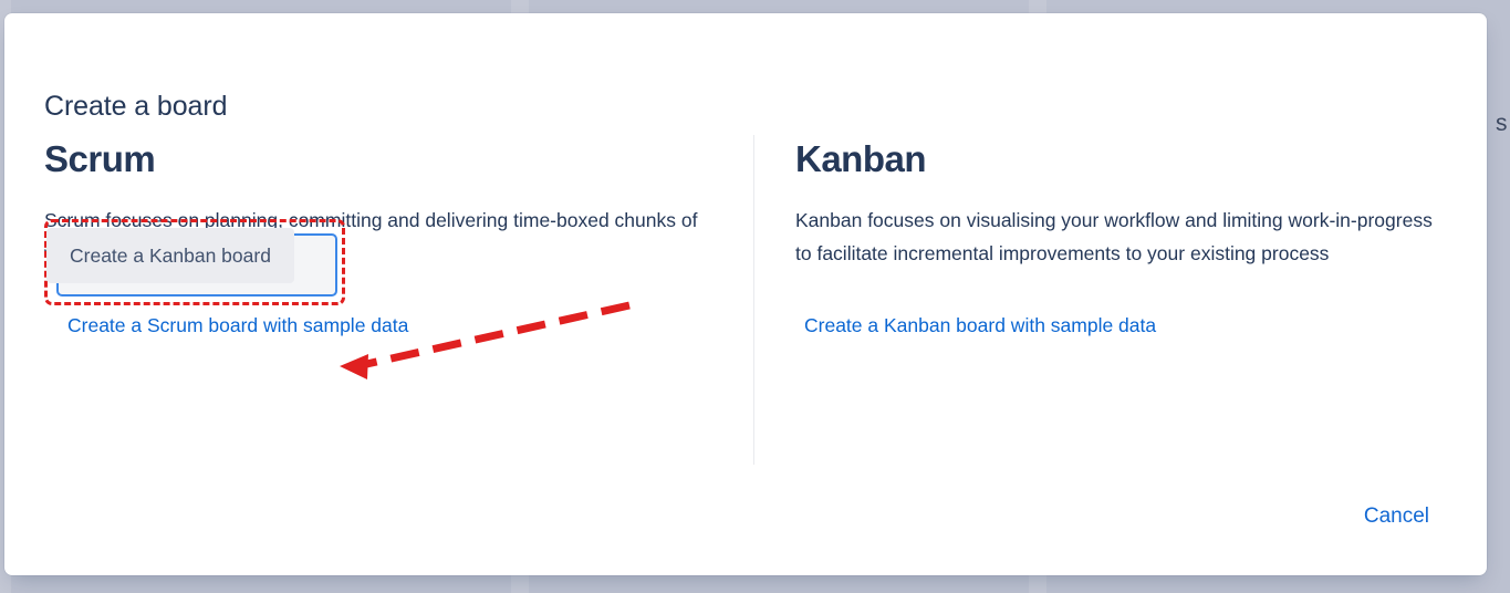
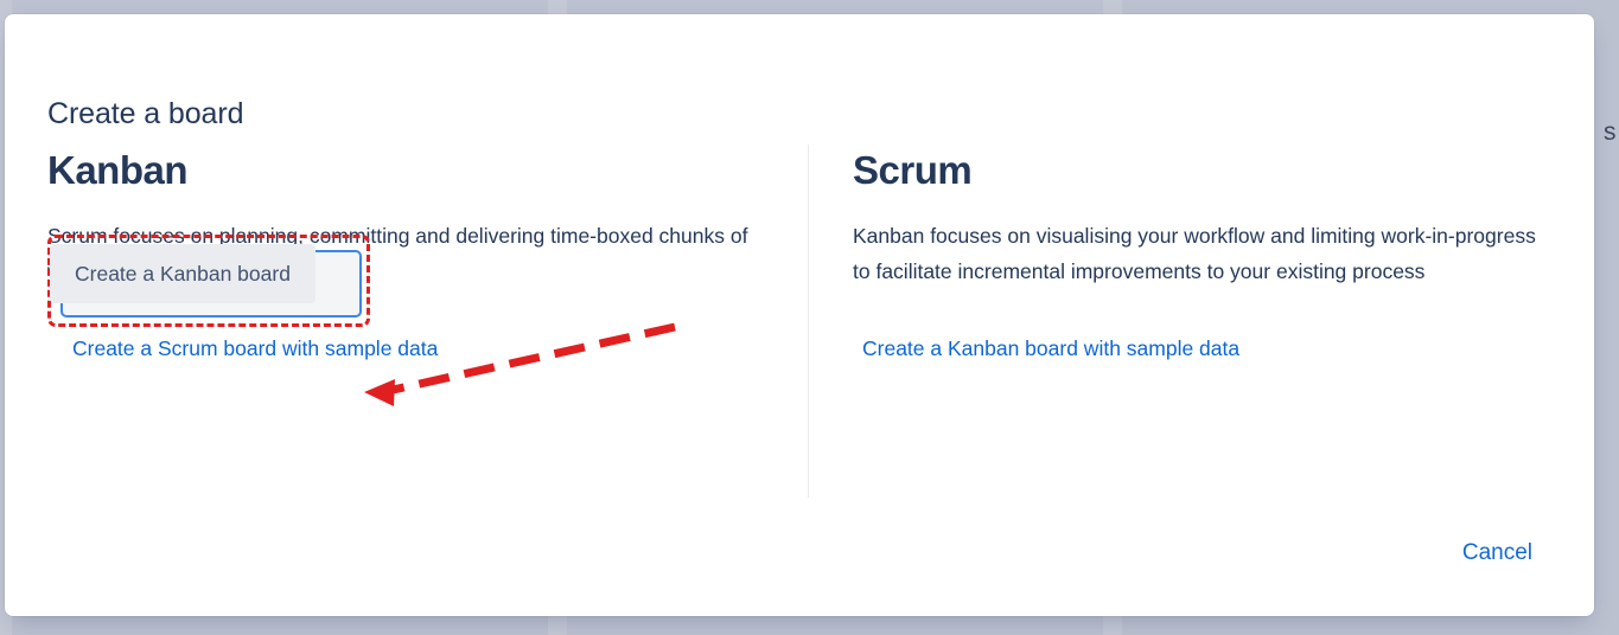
  s
  Create a board
- Scrum
+ Kanban
  Scrum focuses on planning, committing and delivering time-boxed chunks of
- Kanban
+ Scrum
  Kanban focuses on visualising your workflow and limiting work-in-progress to facilitate incremental improvements to your existing process
  Create a Scrum board with sample data
  Create a Kanban board
  Create a Kanban board with sample data
  Cancel
